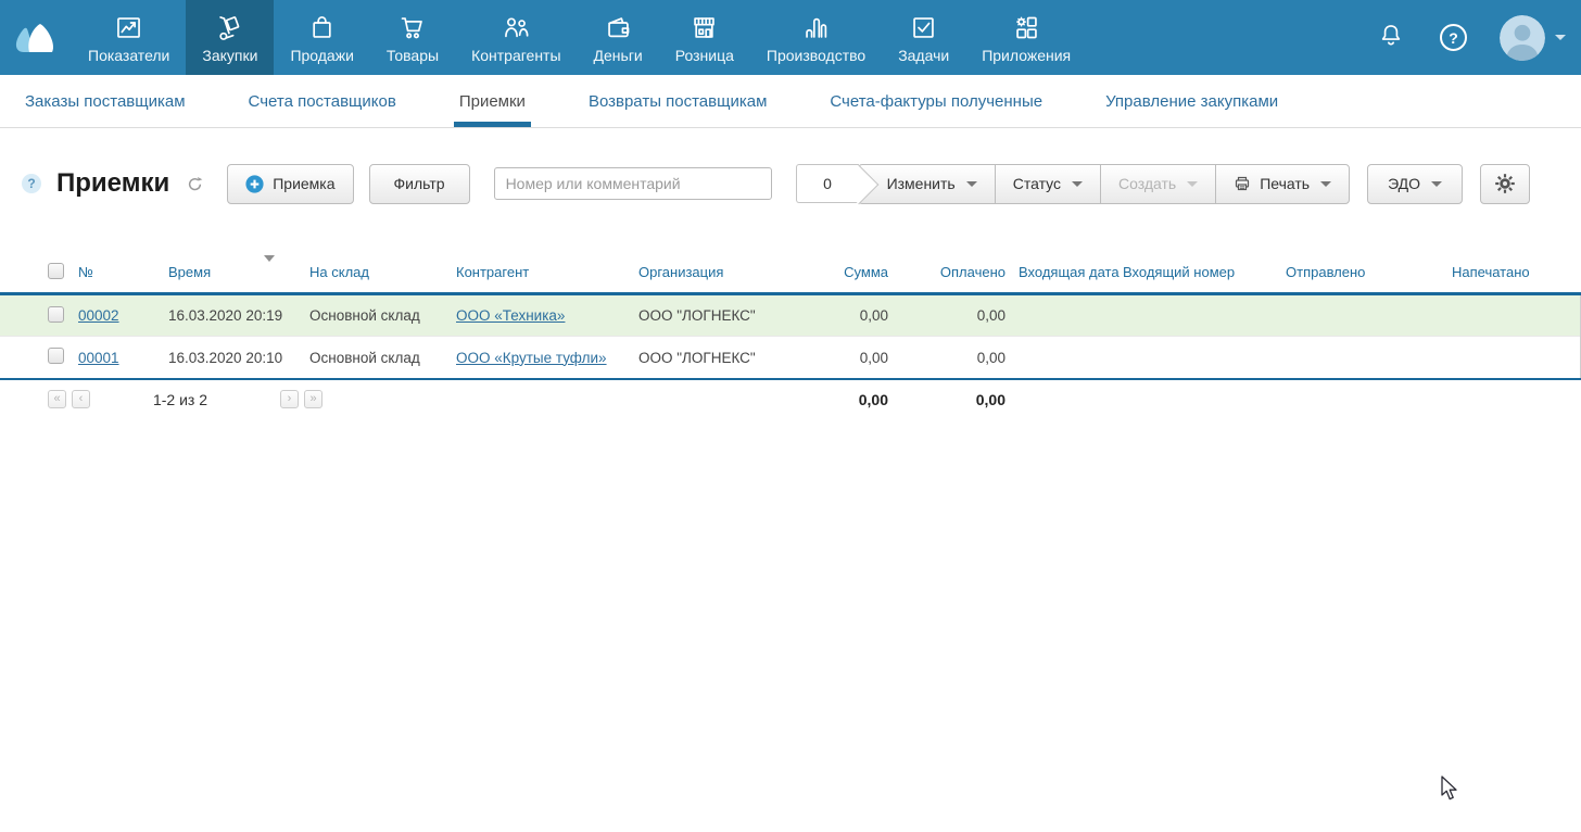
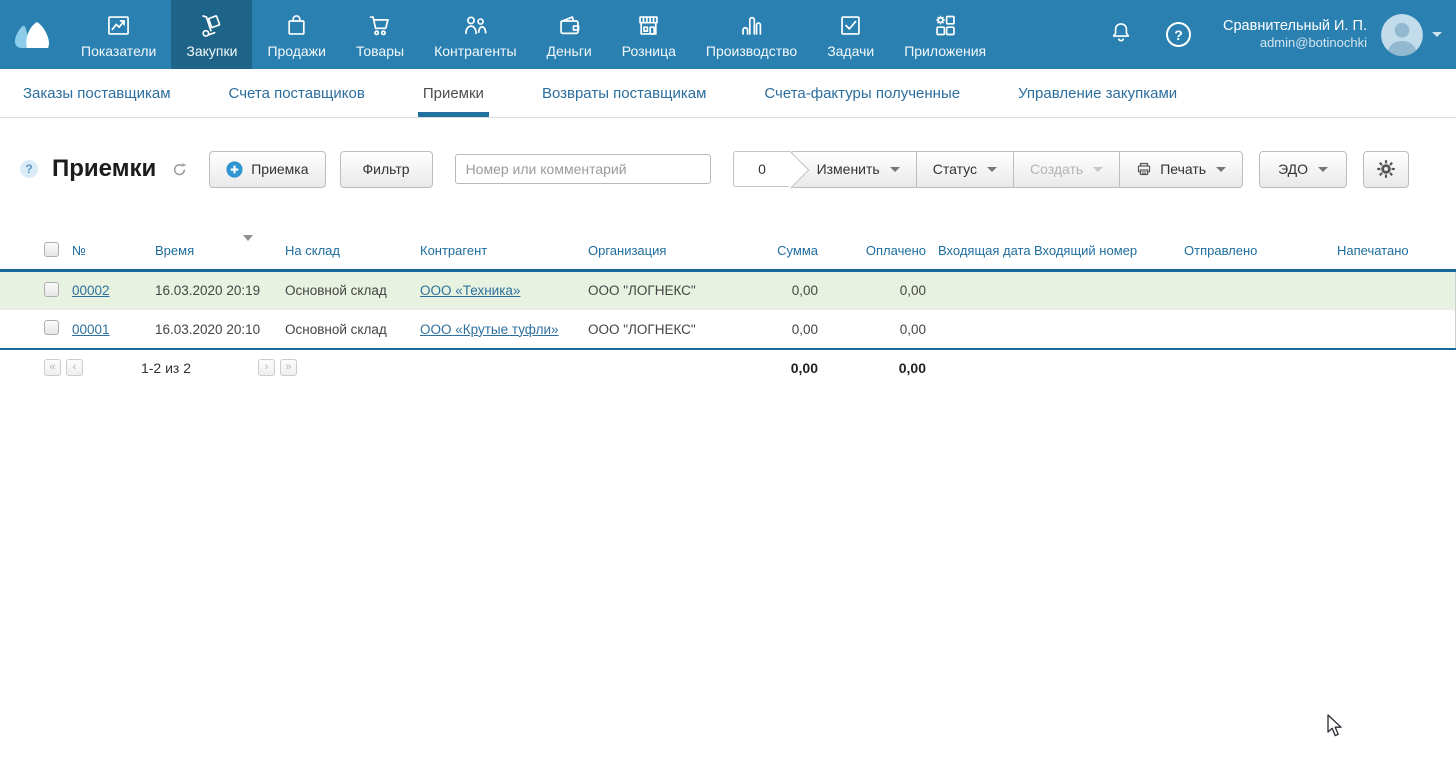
  Показатели
  Закупки
  Продажи
  Товары
  Контрагенты
  Деньги
  Розница
  Производство
  Задачи
  Приложения
  ?
+ Сравнительный И. П.
+ admin@botinochki
  Заказы поставщикам
  Счета поставщиков
  Приемки
  Возвраты поставщикам
  Счета-фактуры полученные
  Управление закупками
  ?
  Приемки
  Приемка
  Фильтр
  Номер или комментарий
  0
  Изменить
  Статус
  Создать
  Печать
  ЭДО
  №
  Время
  На склад
  Контрагент
  Организация
  Сумма
  Оплачено
  Входящая дата
  Входящий номер
  Отправлено
  Напечатано
  00002
  16.03.2020 20:19
  Основной склад
  ООО «Техника»
  ООО "ЛОГНЕКС"
  0,00
  0,00
  00001
  16.03.2020 20:10
  Основной склад
  ООО «Крутые туфли»
  ООО "ЛОГНЕКС"
  0,00
  0,00
  «
  ‹
  1-2 из 2
  ›
  »
  0,00
  0,00
